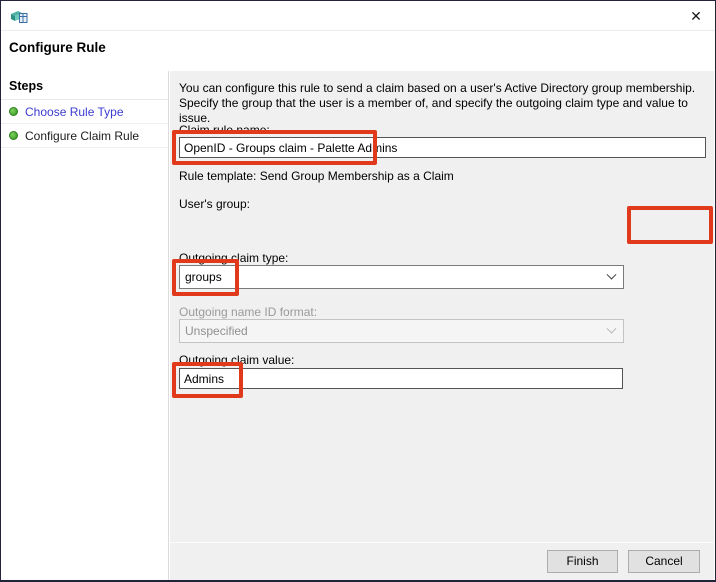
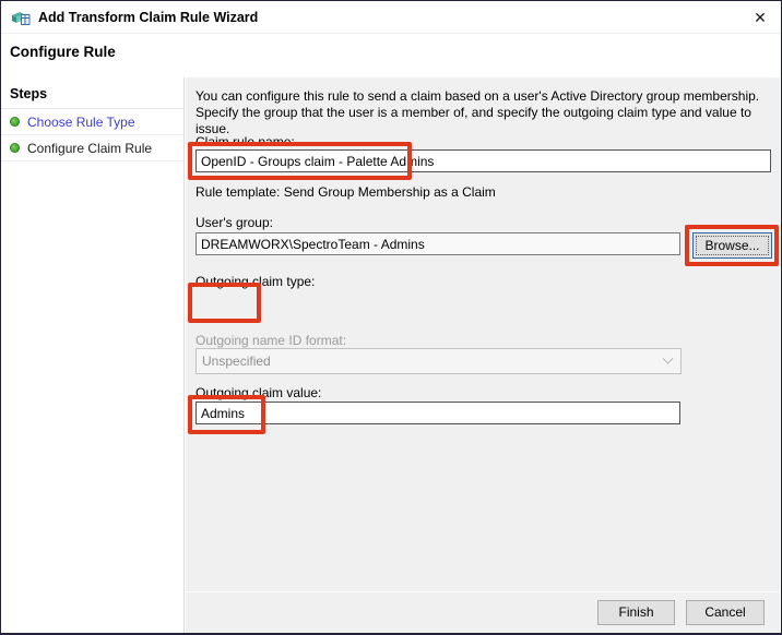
+ Add Transform Claim Rule Wizard
  ✕
  Configure Rule
  Steps
  Choose Rule Type
  Configure Claim Rule
  You can configure this rule to send a claim based on a user's Active Directory group membership. Specify the group that the user is a member of, and specify the outgoing claim type and value to issue.
  Claim rule name:
  OpenID - Groups claim - Palette Admins
  Rule template: Send Group Membership as a Claim
  User's group:
+ DREAMWORX\SpectroTeam - Admins
+ Browse...
  Outgoing claim type:
- groups
  Outgoing name ID format:
  Unspecified
  Outgoing claim value:
  Admins
  Finish
  Cancel
